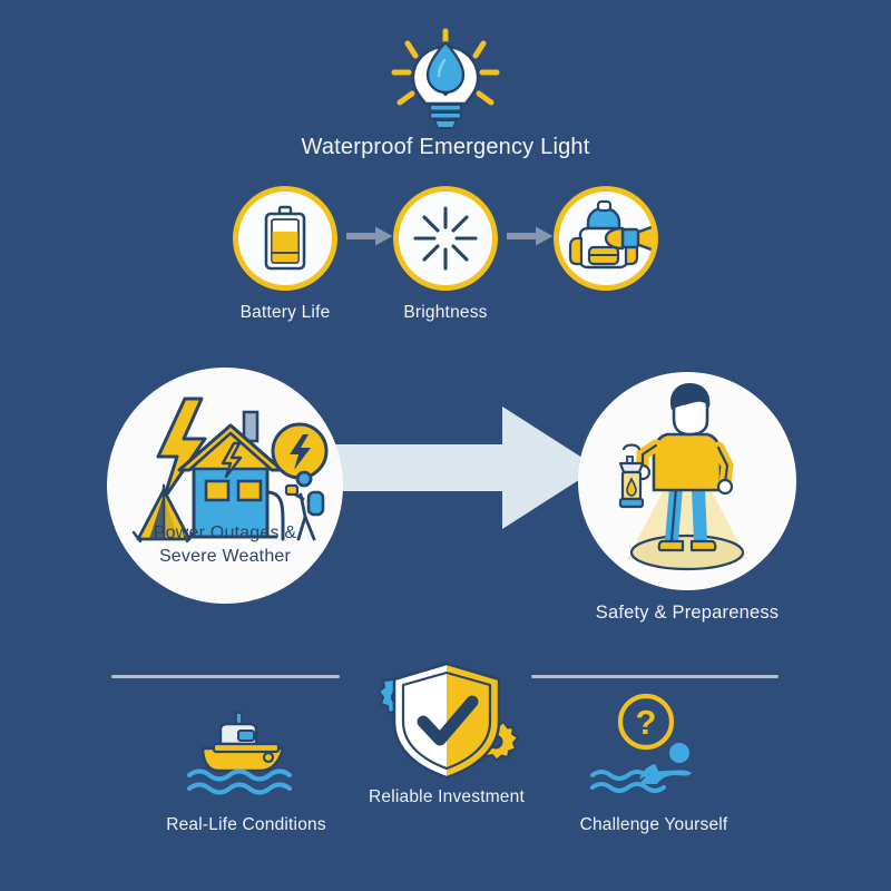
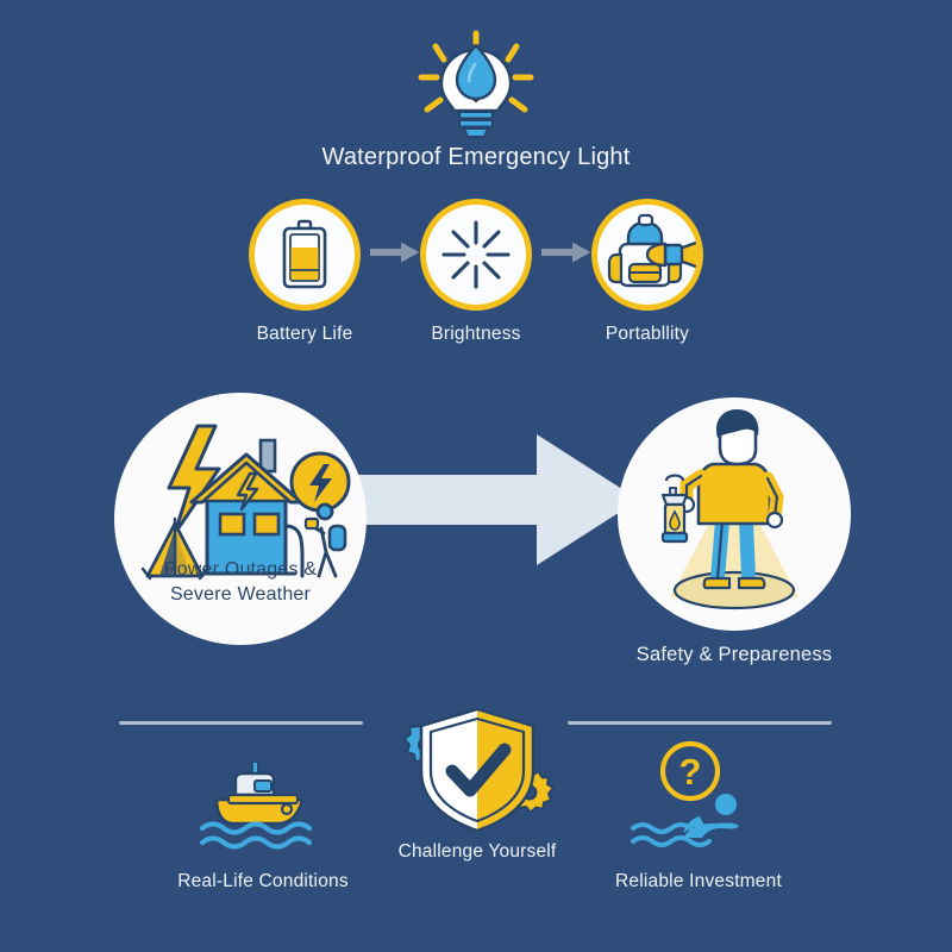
  Waterproof Emergency Light
  Battery Life
  Brightness
+ Portabllity
  Power Outages &
  Severe Weather
  Safety & Prepareness
  Real-Life Conditions
- Reliable Investment
+ Challenge Yourself
  ?
- Challenge Yourself
+ Reliable Investment
